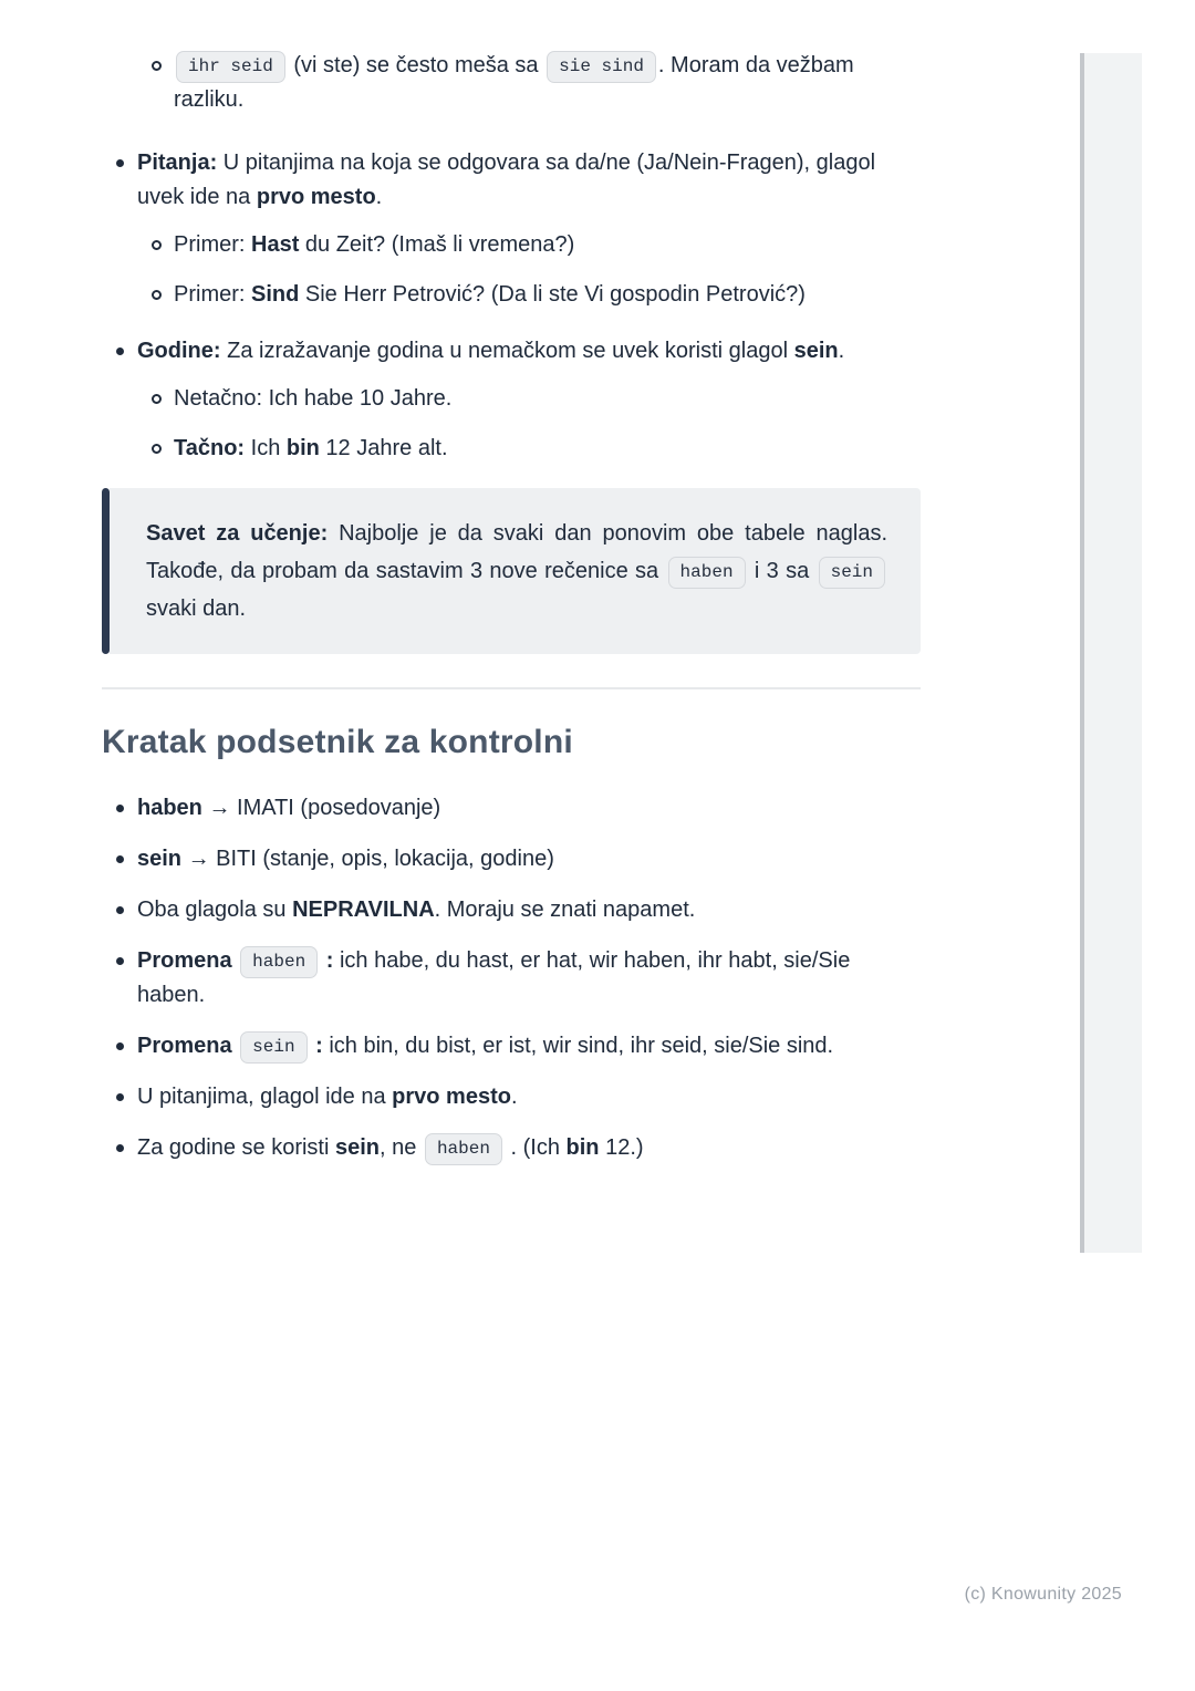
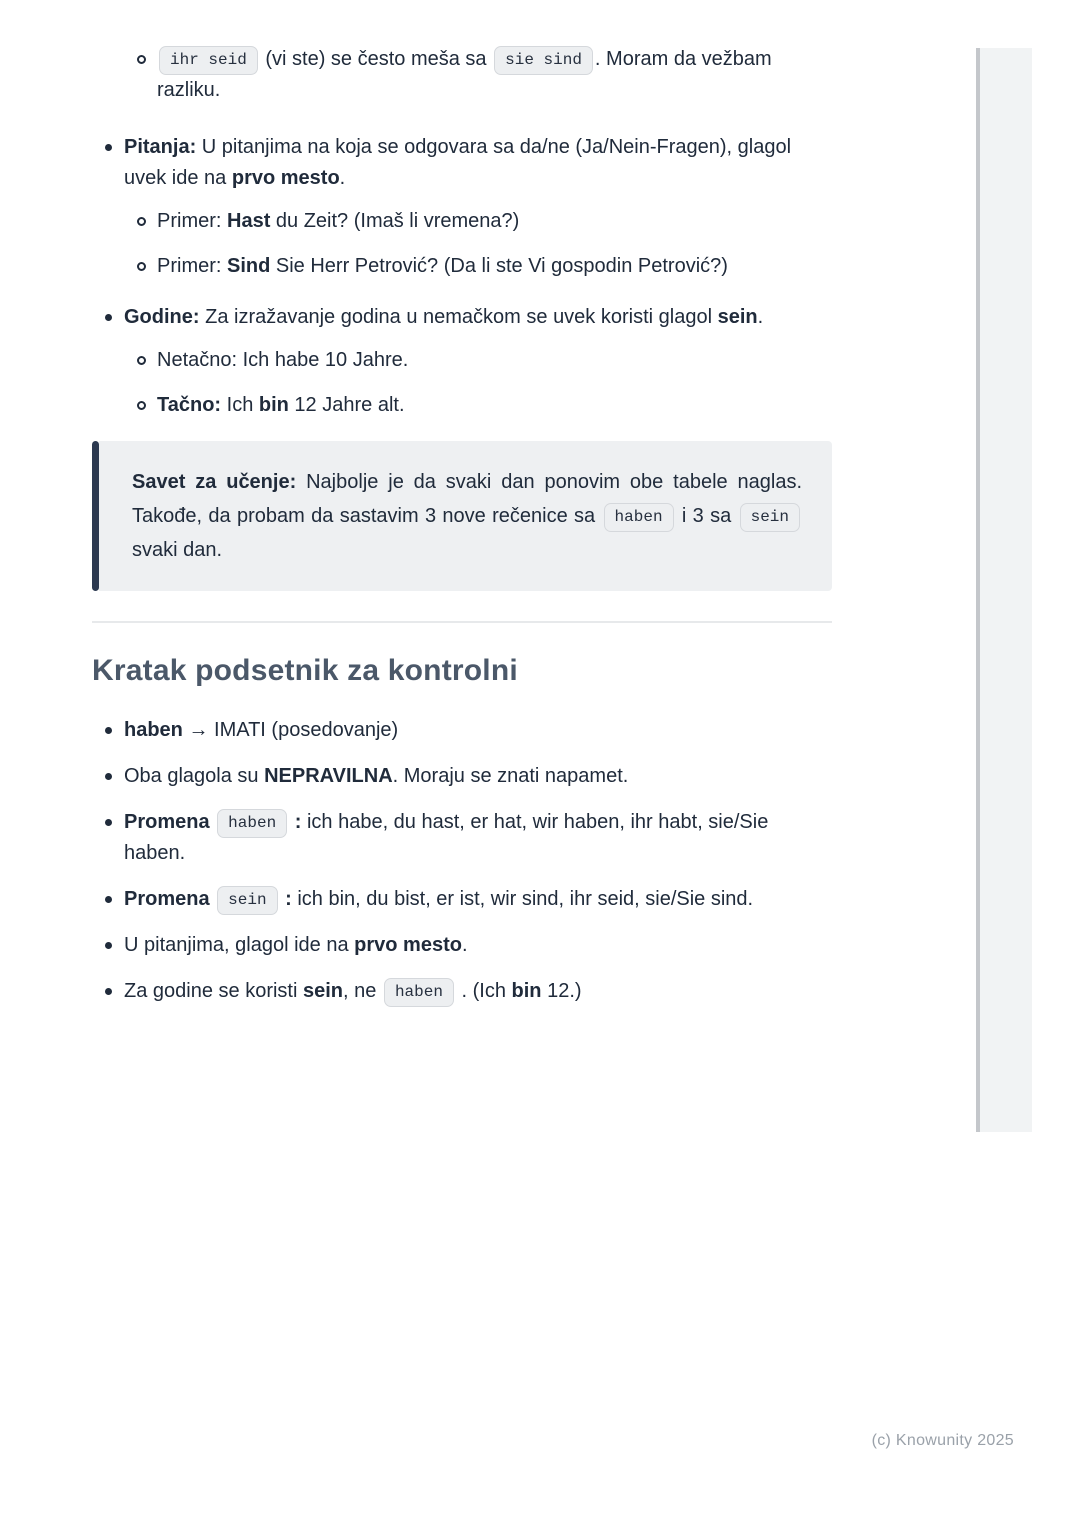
  ihr seid (vi ste) se često meša sa sie sind . Moram da vežbam razliku.
  Pitanja: U pitanjima na koja se odgovara sa da/ne (Ja/Nein-Fragen), glagol uvek ide na prvo mesto.
  Primer: Hast du Zeit? (Imaš li vremena?)
  Primer: Sind Sie Herr Petrović? (Da li ste Vi gospodin Petrović?)
  Godine: Za izražavanje godina u nemačkom se uvek koristi glagol sein.
  Netačno: Ich habe 10 Jahre.
  Tačno: Ich bin 12 Jahre alt.
  Savet za učenje: Najbolje je da svaki dan ponovim obe tabele naglas. Takođe, da probam da sastavim 3 nove rečenice sa haben i 3 sa sein svaki dan.
  Kratak podsetnik za kontrolni
  haben → IMATI (posedovanje)
- sein → BITI (stanje, opis, lokacija, godine)
  Oba glagola su NEPRAVILNA. Moraju se znati napamet.
  Promena haben : ich habe, du hast, er hat, wir haben, ihr habt, sie/Sie haben.
  Promena sein : ich bin, du bist, er ist, wir sind, ihr seid, sie/Sie sind.
  U pitanjima, glagol ide na prvo mesto.
  Za godine se koristi sein, ne haben . (Ich bin 12.)
  (c) Knowunity 2025
